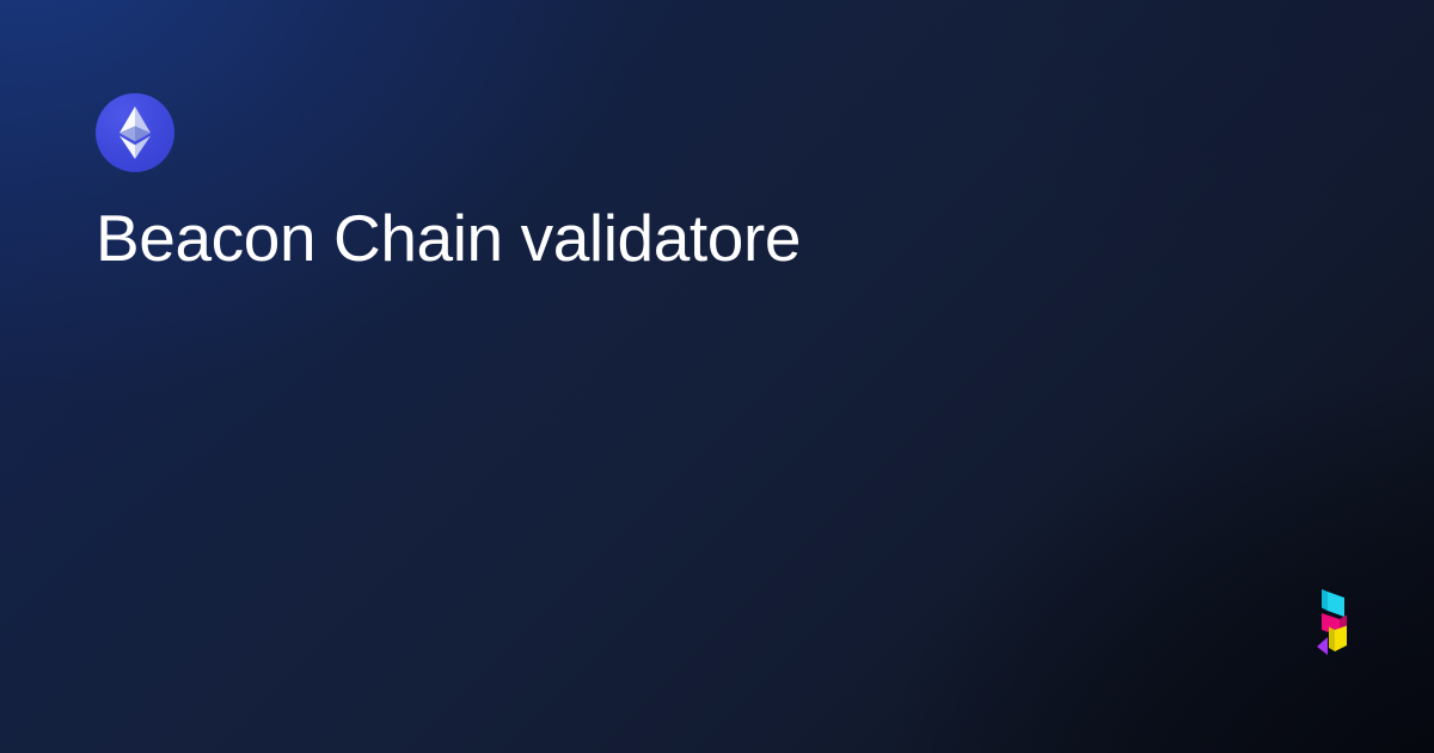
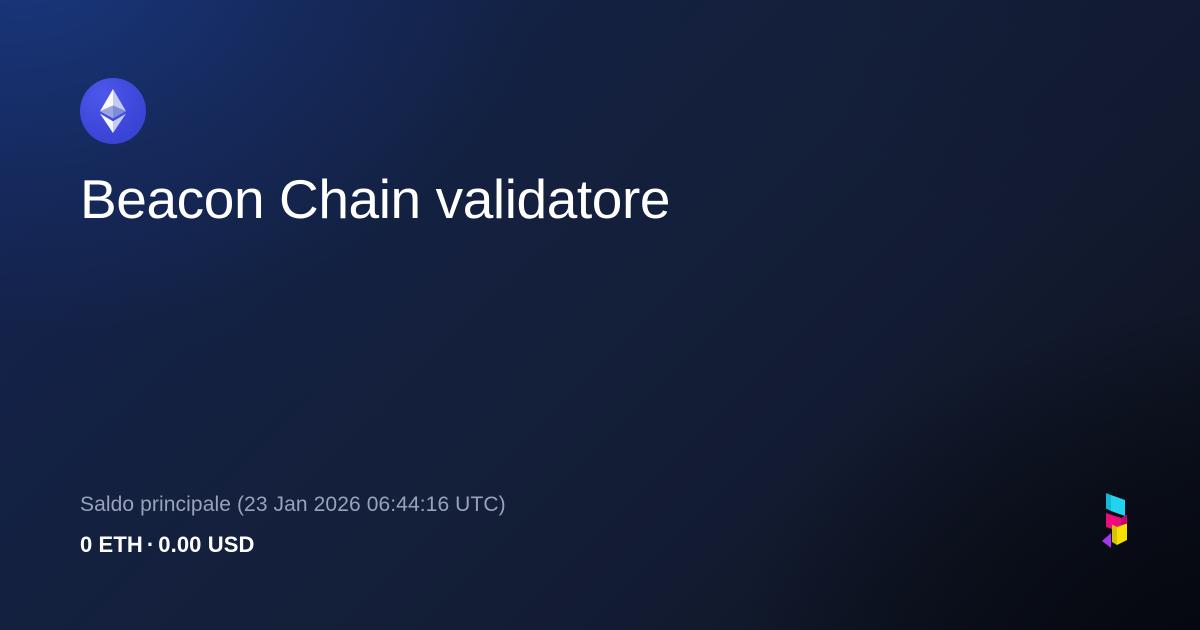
  Beacon Chain validatore
+ Saldo principale (23 Jan 2026 06:44:16 UTC)
+ 0 ETH · 0.00 USD
